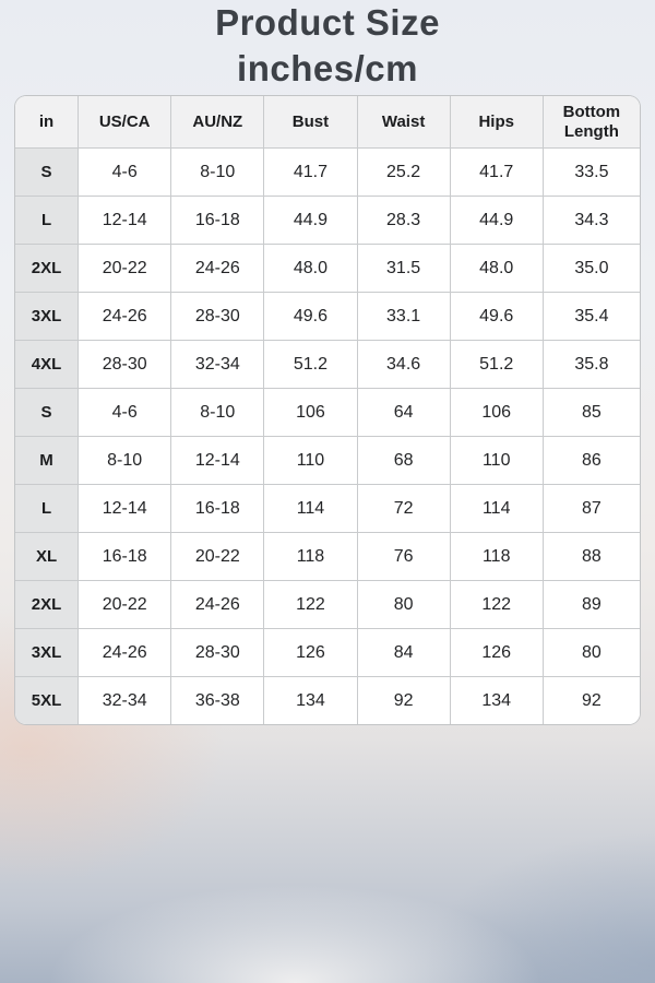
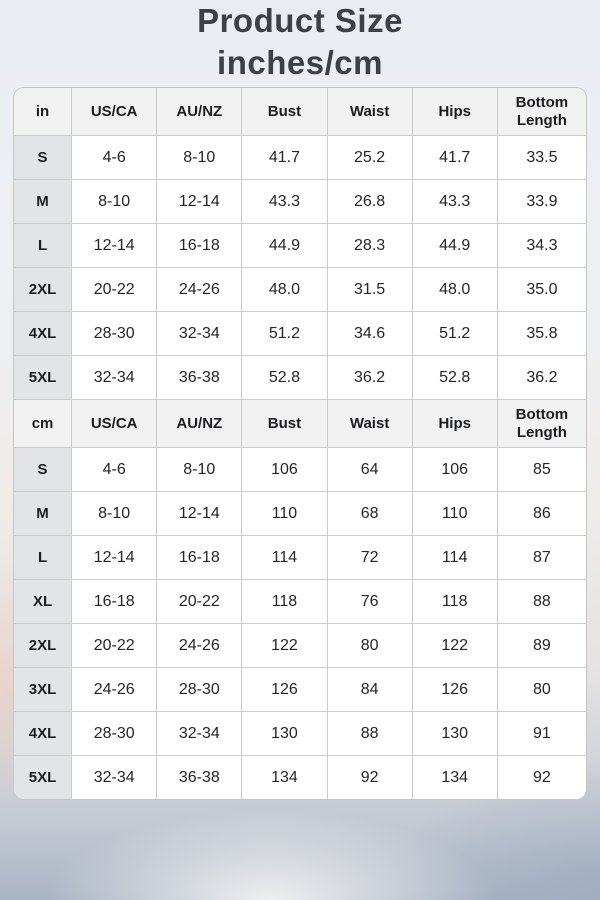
  Product Size
  inches/cm
  in	US/CA	AU/NZ	Bust	Waist	Hips	Bottom Length
  S	4-6	8-10	41.7	25.2	41.7	33.5
+ M	8-10	12-14	43.3	26.8	43.3	33.9
  L	12-14	16-18	44.9	28.3	44.9	34.3
  2XL	20-22	24-26	48.0	31.5	48.0	35.0
- 3XL	24-26	28-30	49.6	33.1	49.6	35.4
  4XL	28-30	32-34	51.2	34.6	51.2	35.8
+ 5XL	32-34	36-38	52.8	36.2	52.8	36.2
+ cm	US/CA	AU/NZ	Bust	Waist	Hips	Bottom Length
  S	4-6	8-10	106	64	106	85
  M	8-10	12-14	110	68	110	86
  L	12-14	16-18	114	72	114	87
  XL	16-18	20-22	118	76	118	88
  2XL	20-22	24-26	122	80	122	89
  3XL	24-26	28-30	126	84	126	80
+ 4XL	28-30	32-34	130	88	130	91
  5XL	32-34	36-38	134	92	134	92
